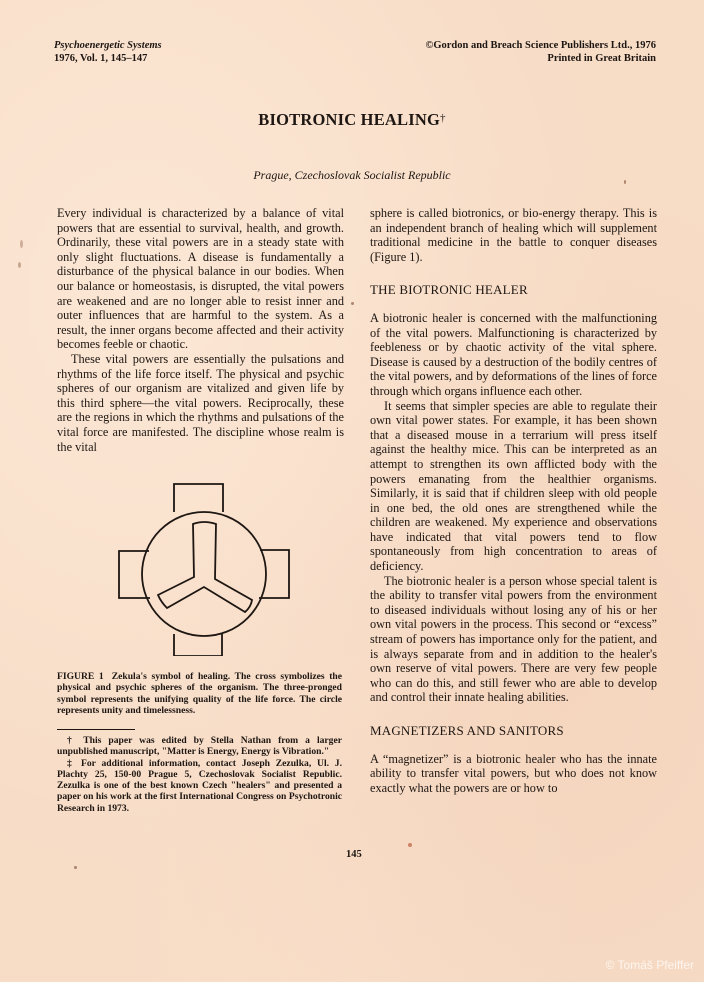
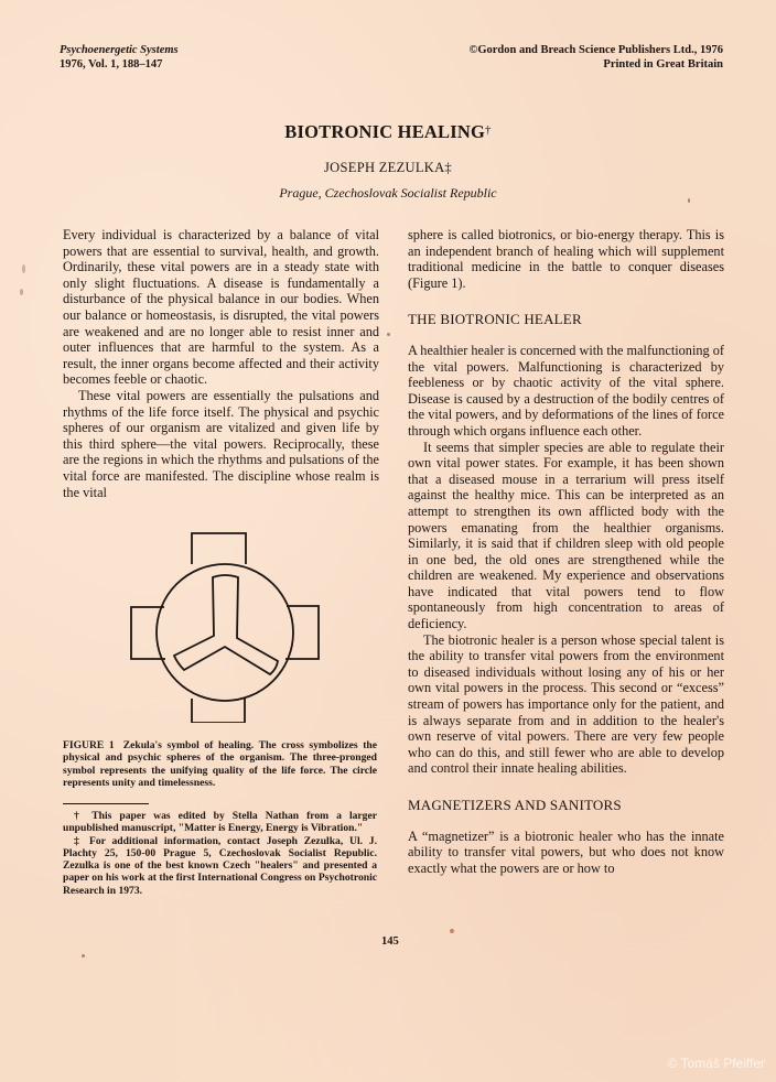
  Psychoenergetic Systems
- 1976, Vol. 1, 145–147
+ 1976, Vol. 1, 188–147
  ©Gordon and Breach Science Publishers Ltd., 1976
  Printed in Great Britain
  BIOTRONIC HEALING†
+ JOSEPH ZEZULKA‡
  Prague, Czechoslovak Socialist Republic
  Every individual is characterized by a balance of vital powers that are essential to survival, health, and growth. Ordinarily, these vital powers are in a steady state with only slight fluctuations. A disease is fundamentally a disturbance of the physical balance in our bodies. When our balance or homeostasis, is disrupted, the vital powers are weakened and are no longer able to resist inner and outer influences that are harmful to the system. As a result, the inner organs become affected and their activity becomes feeble or chaotic.
  These vital powers are essentially the pulsations and rhythms of the life force itself. The physical and psychic spheres of our organism are vitalized and given life by this third sphere—the vital powers. Reciprocally, these are the regions in which the rhythms and pulsations of the vital force are manifested. The discipline whose realm is the vital
  FIGURE 1 Zekula's symbol of healing. The cross symbolizes the physical and psychic spheres of the organism. The three-pronged symbol represents the unifying quality of the life force. The circle represents unity and timelessness.
  † This paper was edited by Stella Nathan from a larger unpublished manuscript, "Matter is Energy, Energy is Vibration."
  ‡ For additional information, contact Joseph Zezulka, Ul. J. Plachty 25, 150-00 Prague 5, Czechoslovak Socialist Republic. Zezulka is one of the best known Czech "healers" and presented a paper on his work at the first International Congress on Psychotronic Research in 1973.
  sphere is called biotronics, or bio-energy therapy. This is an independent branch of healing which will supplement traditional medicine in the battle to conquer diseases (Figure 1).
  THE BIOTRONIC HEALER
- A biotronic healer is concerned with the malfunctioning of the vital powers. Malfunctioning is characterized by feebleness or by chaotic activity of the vital sphere. Disease is caused by a destruction of the bodily centres of the vital powers, and by deformations of the lines of force through which organs influence each other.
+ A healthier healer is concerned with the malfunctioning of the vital powers. Malfunctioning is characterized by feebleness or by chaotic activity of the vital sphere. Disease is caused by a destruction of the bodily centres of the vital powers, and by deformations of the lines of force through which organs influence each other.
  It seems that simpler species are able to regulate their own vital power states. For example, it has been shown that a diseased mouse in a terrarium will press itself against the healthy mice. This can be interpreted as an attempt to strengthen its own afflicted body with the powers emanating from the healthier organisms. Similarly, it is said that if children sleep with old people in one bed, the old ones are strengthened while the children are weakened. My experience and observations have indicated that vital powers tend to flow spontaneously from high concentration to areas of deficiency.
  The biotronic healer is a person whose special talent is the ability to transfer vital powers from the environment to diseased individuals without losing any of his or her own vital powers in the process. This second or “excess” stream of powers has importance only for the patient, and is always separate from and in addition to the healer's own reserve of vital powers. There are very few people who can do this, and still fewer who are able to develop and control their innate healing abilities.
  MAGNETIZERS AND SANITORS
  A “magnetizer” is a biotronic healer who has the innate ability to transfer vital powers, but who does not know exactly what the powers are or how to
  145
  © Tomáš Pfeiffer
